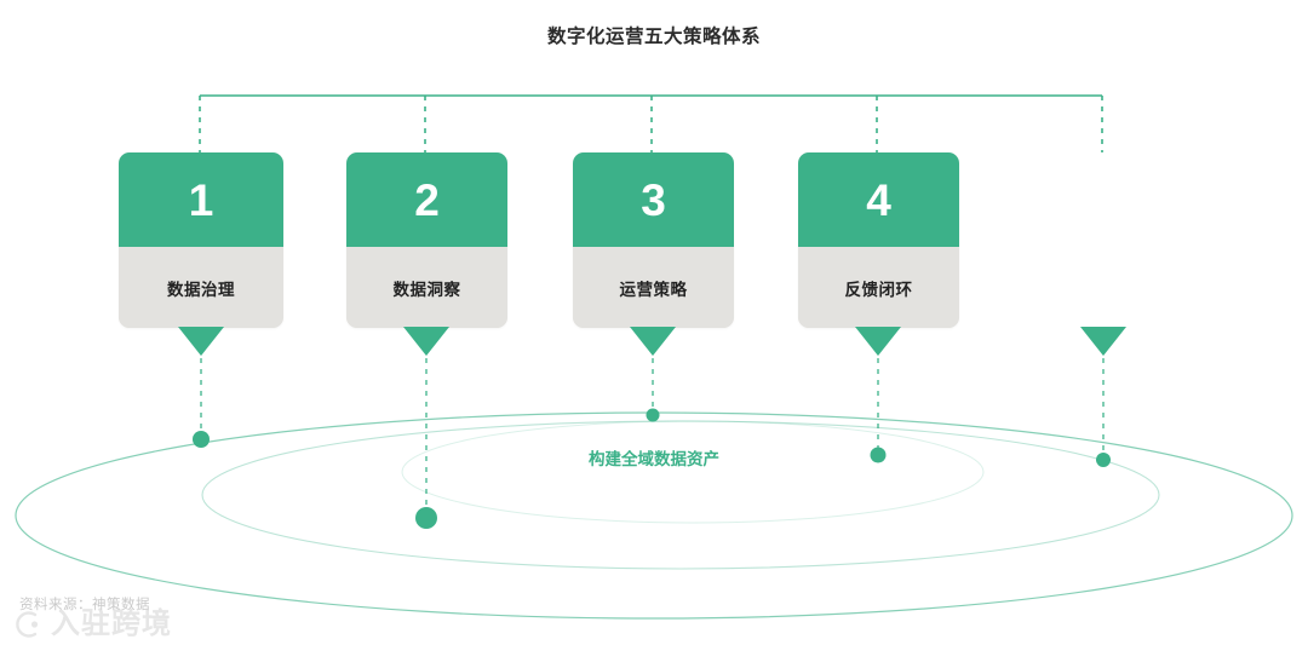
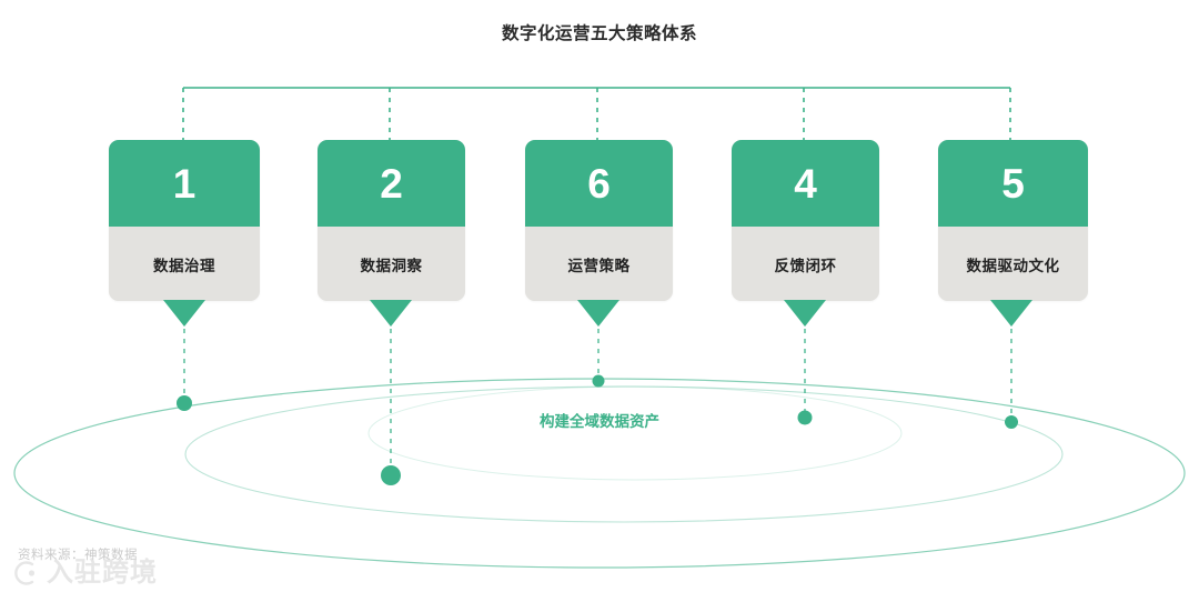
  数字化运营五大策略体系
  1
  数据治理
  2
  数据洞察
- 3
+ 6
  运营策略
  4
  反馈闭环
+ 5
+ 数据驱动文化
  构建全域数据资产
  资料来源：神策数据
  入驻跨境
